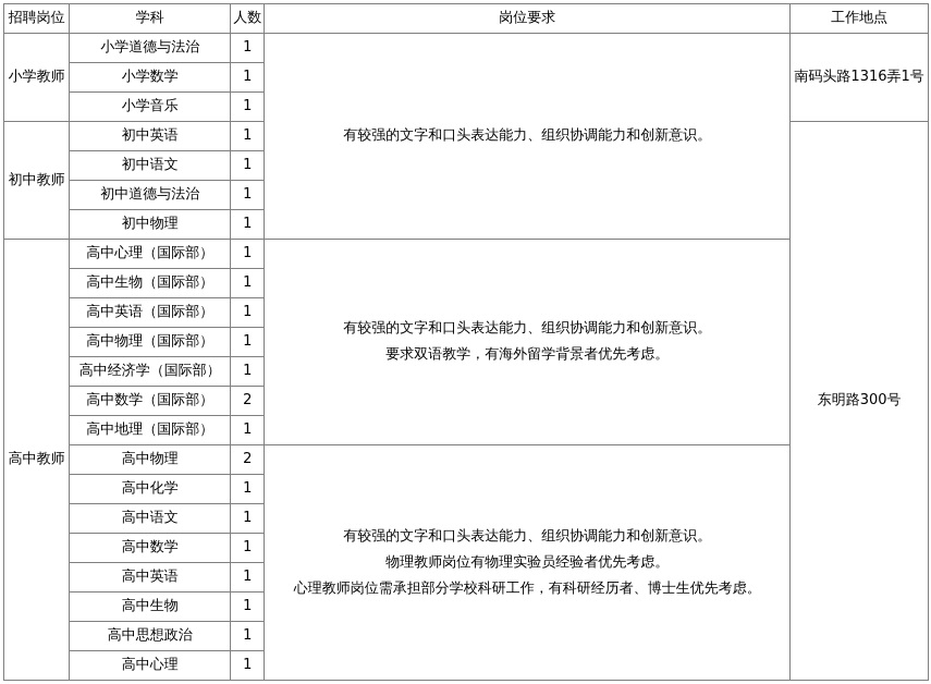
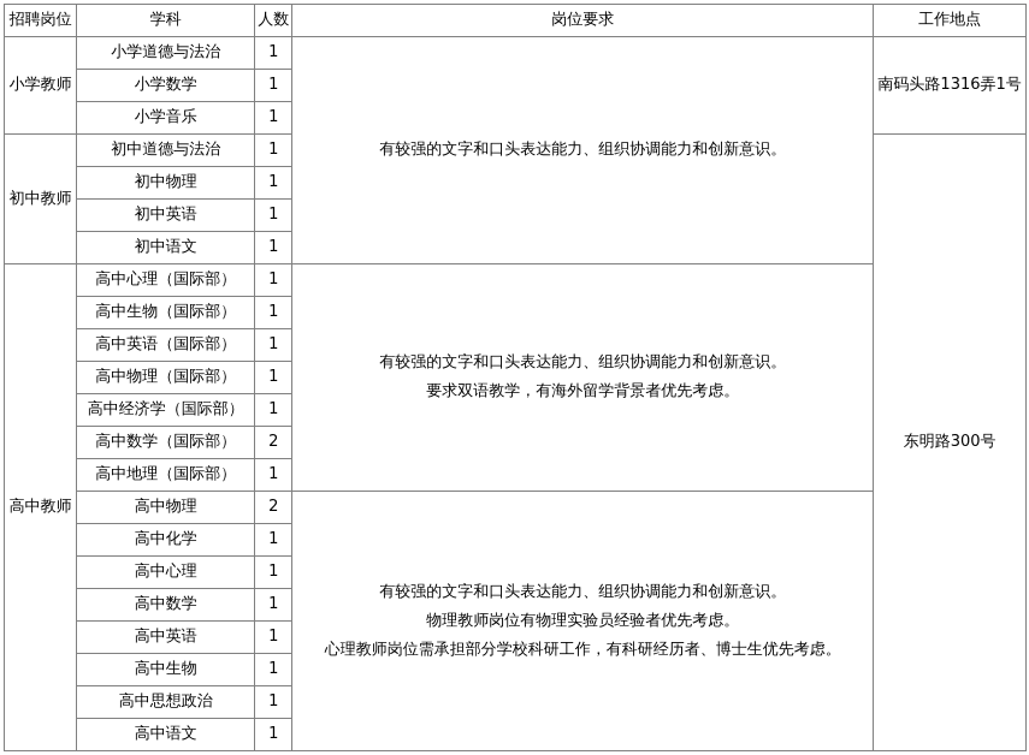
  招聘岗位	学科	人数	岗位要求	工作地点
  小学教师	小学道德与法治	1	有较强的文字和口头表达能力、组织协调能力和创新意识。	南码头路1316弄1号
  小学数学	1
  小学音乐	1
- 初中教师	初中英语	1	东明路300号
+ 初中教师	初中道德与法治	1	东明路300号
- 初中语文	1
+ 初中物理	1
- 初中道德与法治	1
+ 初中英语	1
- 初中物理	1
+ 初中语文	1
  高中教师	高中心理（国际部）	1	有较强的文字和口头表达能力、组织协调能力和创新意识。 要求双语教学，有海外留学背景者优先考虑。
  高中生物（国际部）	1
  高中英语（国际部）	1
  高中物理（国际部）	1
  高中经济学（国际部）	1
  高中数学（国际部）	2
  高中地理（国际部）	1
  高中物理	2	有较强的文字和口头表达能力、组织协调能力和创新意识。 物理教师岗位有物理实验员经验者优先考虑。 心理教师岗位需承担部分学校科研工作，有科研经历者、博士生优先考虑。
  高中化学	1
- 高中语文	1
+ 高中心理	1
  高中数学	1
  高中英语	1
  高中生物	1
  高中思想政治	1
- 高中心理	1
+ 高中语文	1
